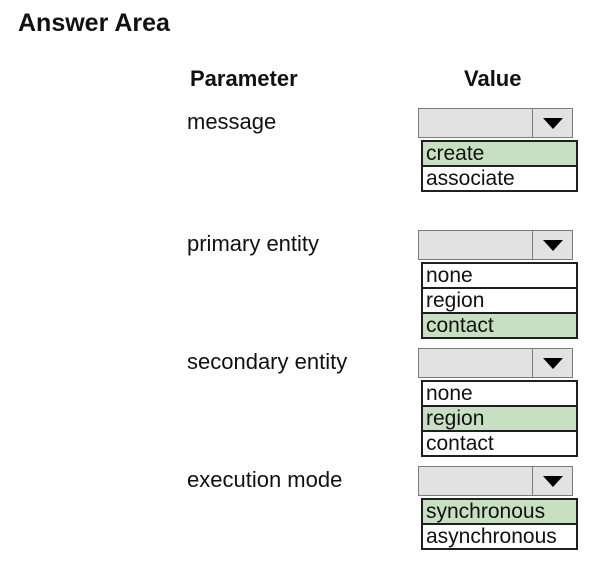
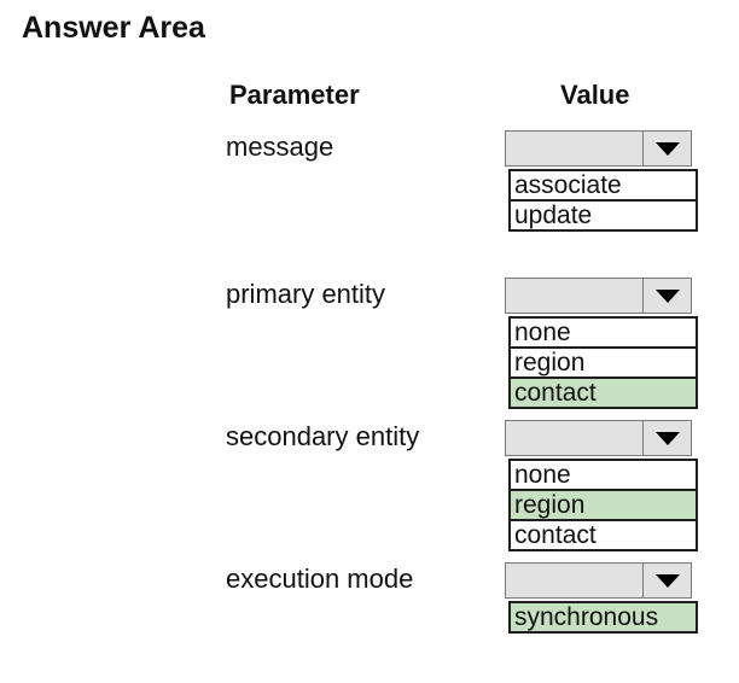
  Answer Area
  Parameter
  Value
  message
- create
  associate
+ update
  primary entity
  none
  region
  contact
  secondary entity
  none
  region
  contact
  execution mode
  synchronous
- asynchronous
